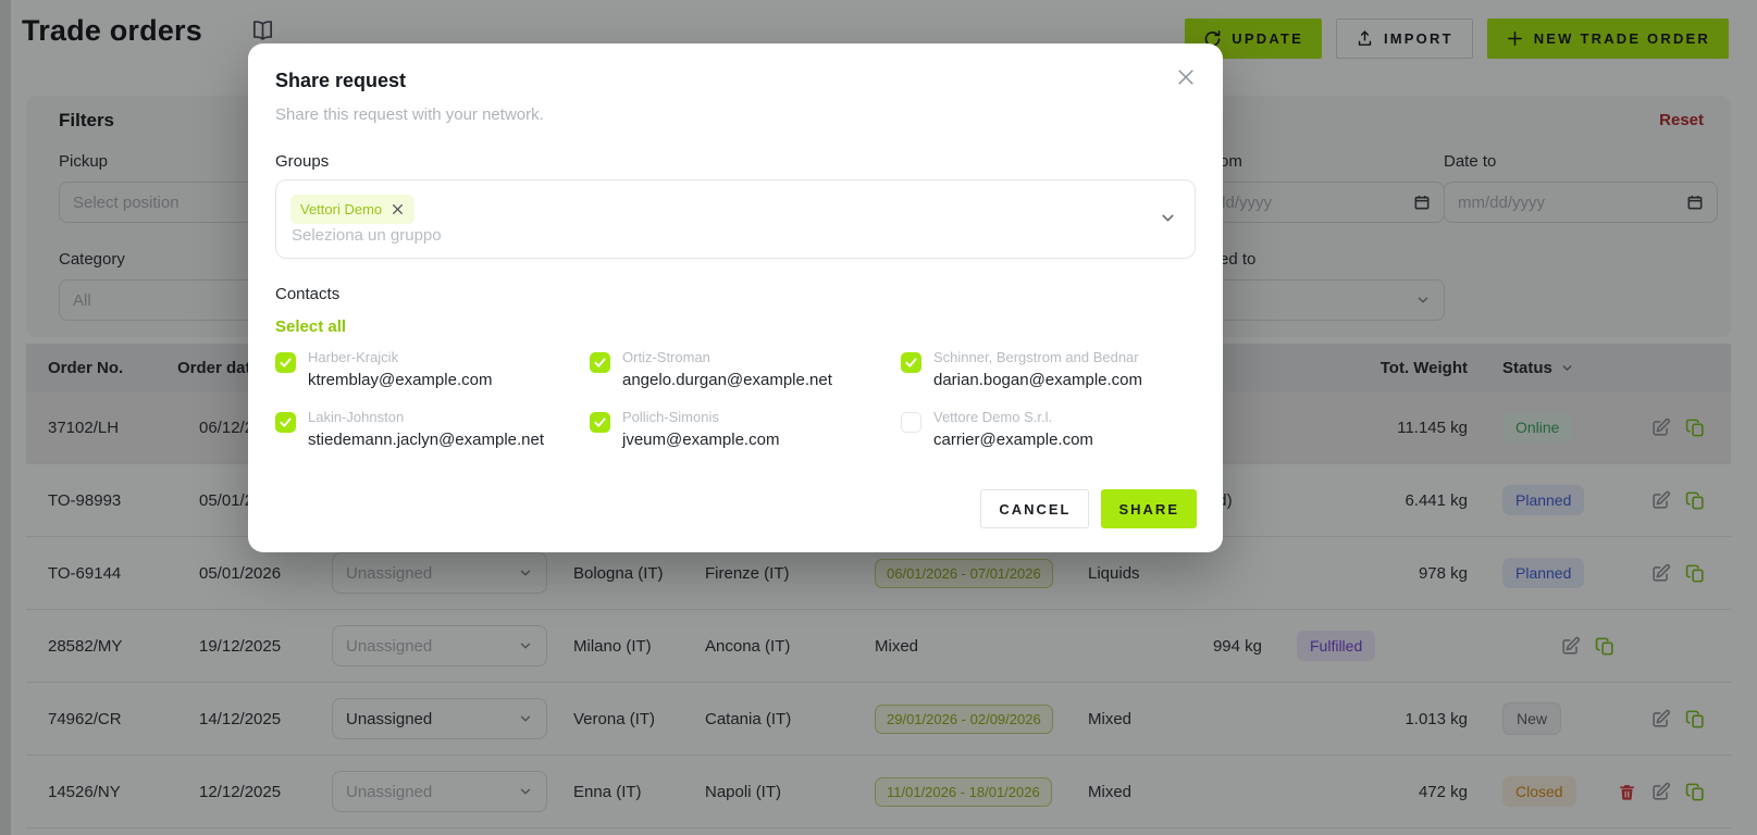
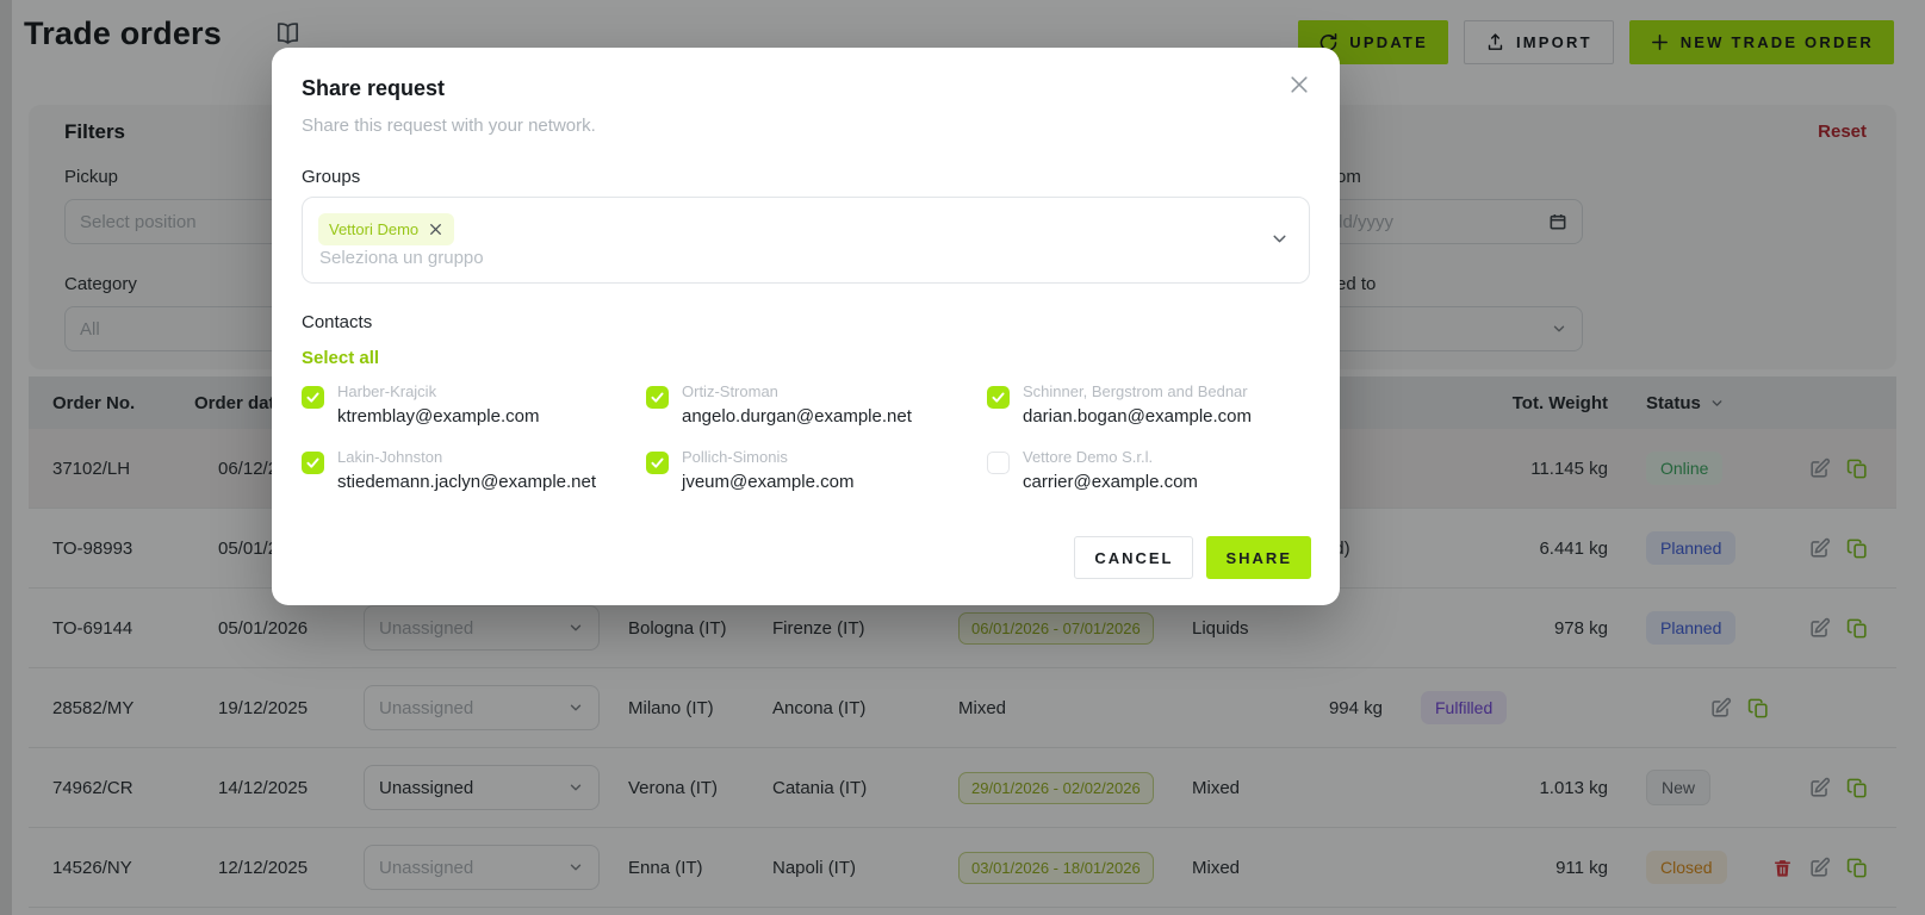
  Trade orders
  UPDATE
  IMPORT
  NEW TRADE ORDER
  Filters
  Reset
  Pickup
  Select position
- Date to
- mm/dd/yyyy
  Category
  All
  Order No.
  Order da
  Tot. Weight
  Status
  37102/LH
  11.145 kg
  Online
  TO-98993
  6.441 kg
  Planned
  TO-69144
  05/01/2026
  Unassigned
  Bologna (IT)
  Firenze (IT)
  06/01/2026 - 07/01/2026
  Liquids
  978 kg
  Planned
  28582/MY
  19/12/2025
  Unassigned
  Milano (IT)
  Ancona (IT)
  Mixed
  994 kg
  Fulfilled
  74962/CR
  14/12/2025
  Unassigned
  Verona (IT)
  Catania (IT)
- 29/01/2026 - 02/09/2026
+ 29/01/2026 - 02/02/2026
  Mixed
  1.013 kg
  New
  14526/NY
  12/12/2025
  Unassigned
  Enna (IT)
  Napoli (IT)
- 11/01/2026 - 18/01/2026
+ 03/01/2026 - 18/01/2026
  Mixed
- 472 kg
+ 911 kg
  Closed
  Share request
  Share this request with your network.
  Groups
  Vettori Demo
  Seleziona un gruppo
  Contacts
  Select all
  Harber-Krajcik
  ktremblay@example.com
  Ortiz-Stroman
  angelo.durgan@example.net
  Schinner, Bergstrom and Bednar
  darian.bogan@example.com
  Lakin-Johnston
  stiedemann.jaclyn@example.net
  Pollich-Simonis
  jveum@example.com
  Vettore Demo S.r.l.
  carrier@example.com
  CANCEL
  SHARE
